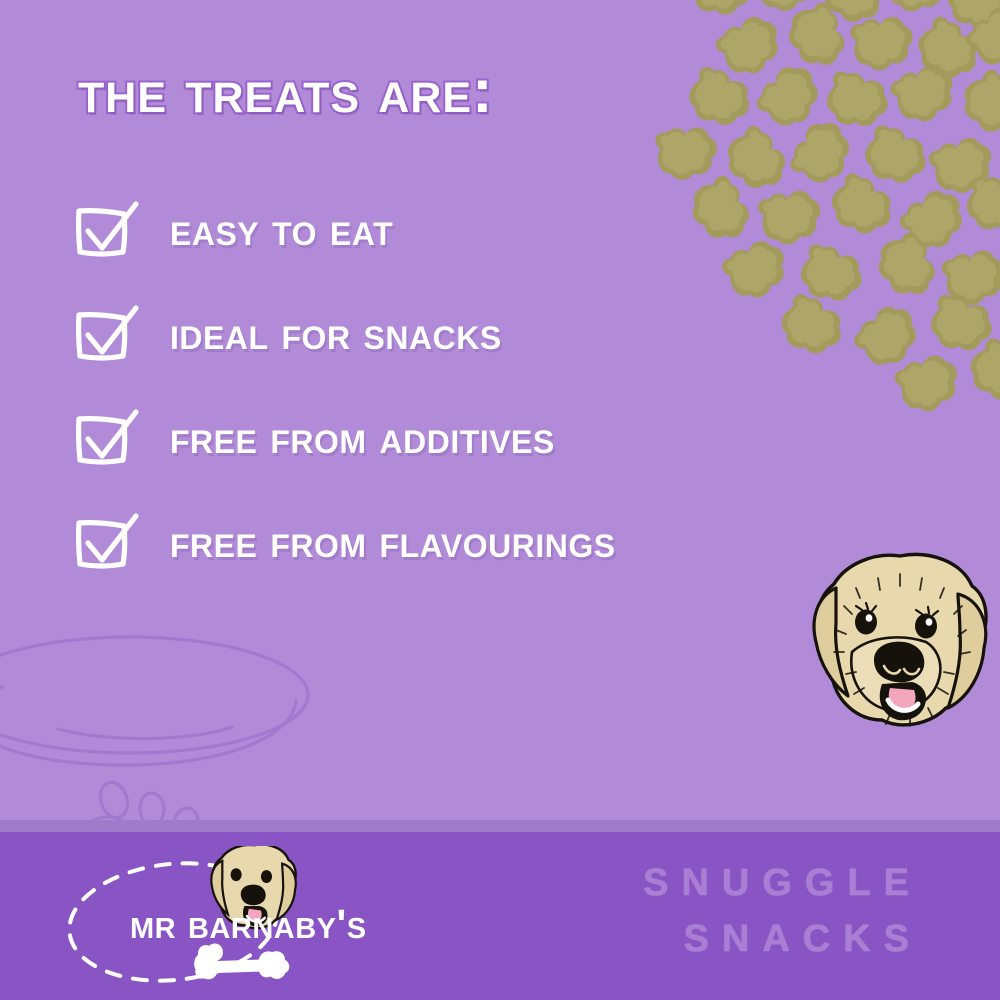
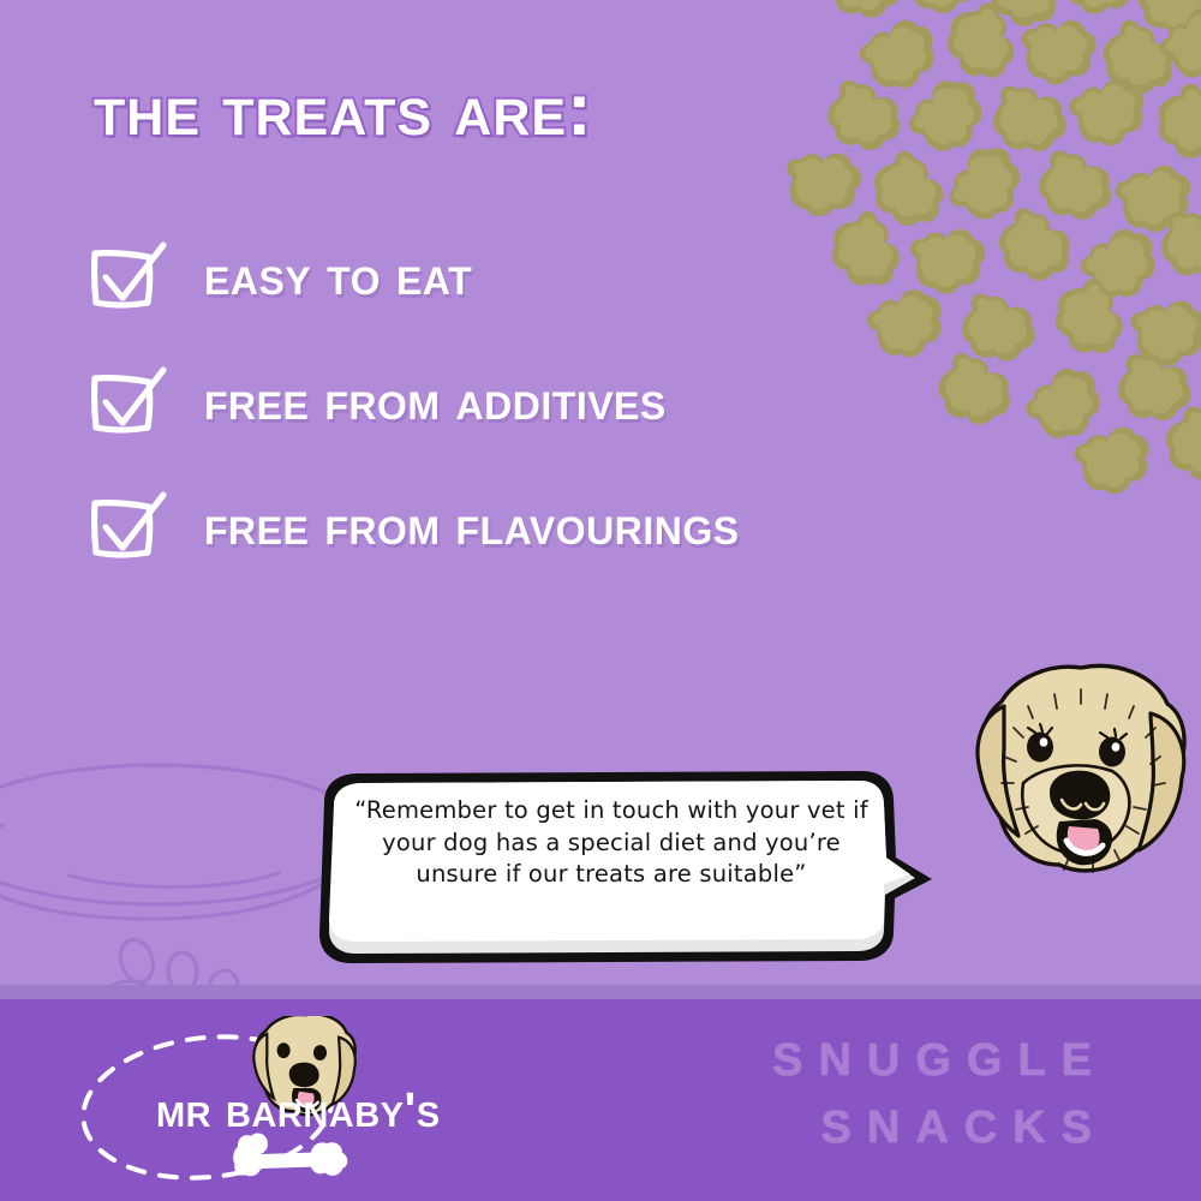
  the treats are:
  easy to eat
- ideal for snacks
  free from additives
  free from flavourings
+ “Remember to get in touch with your vet if your dog has a special diet and you’re unsure if our treats are suitable”
  mr barnaby's
  SNUGGLE
  SNACKS
